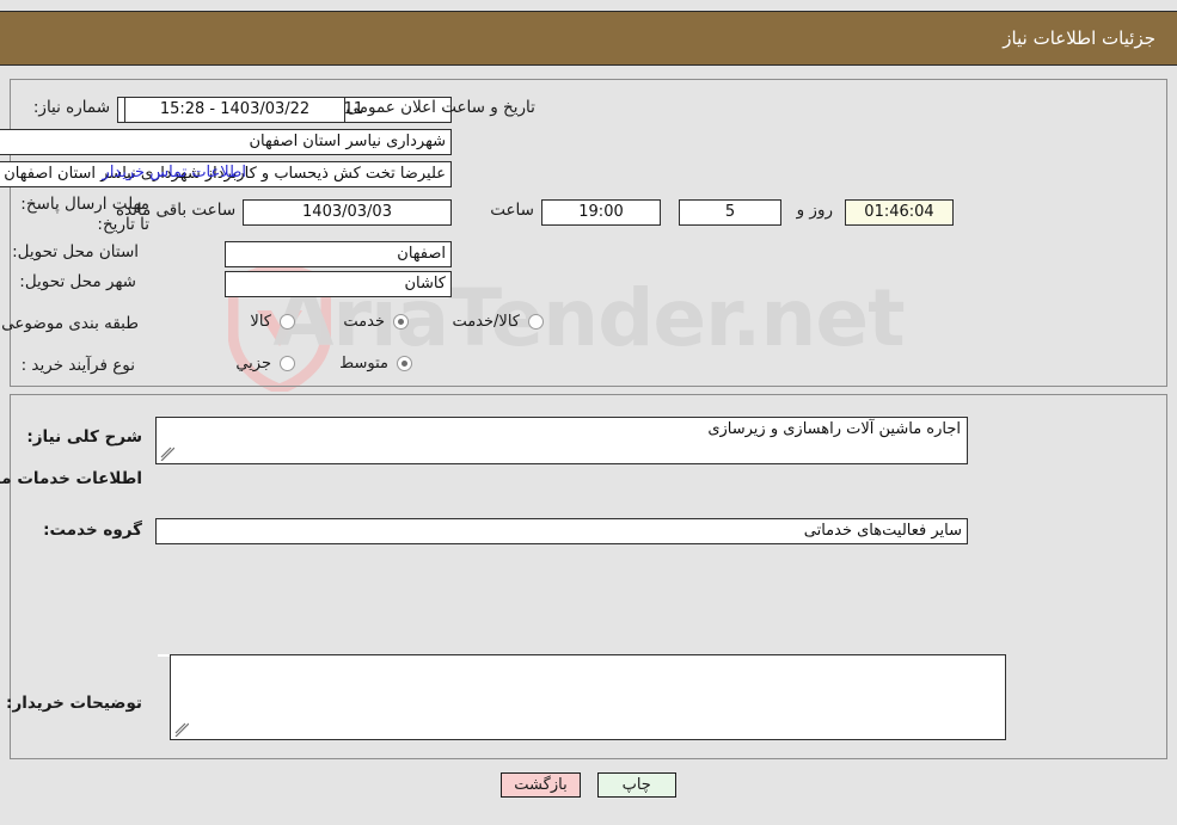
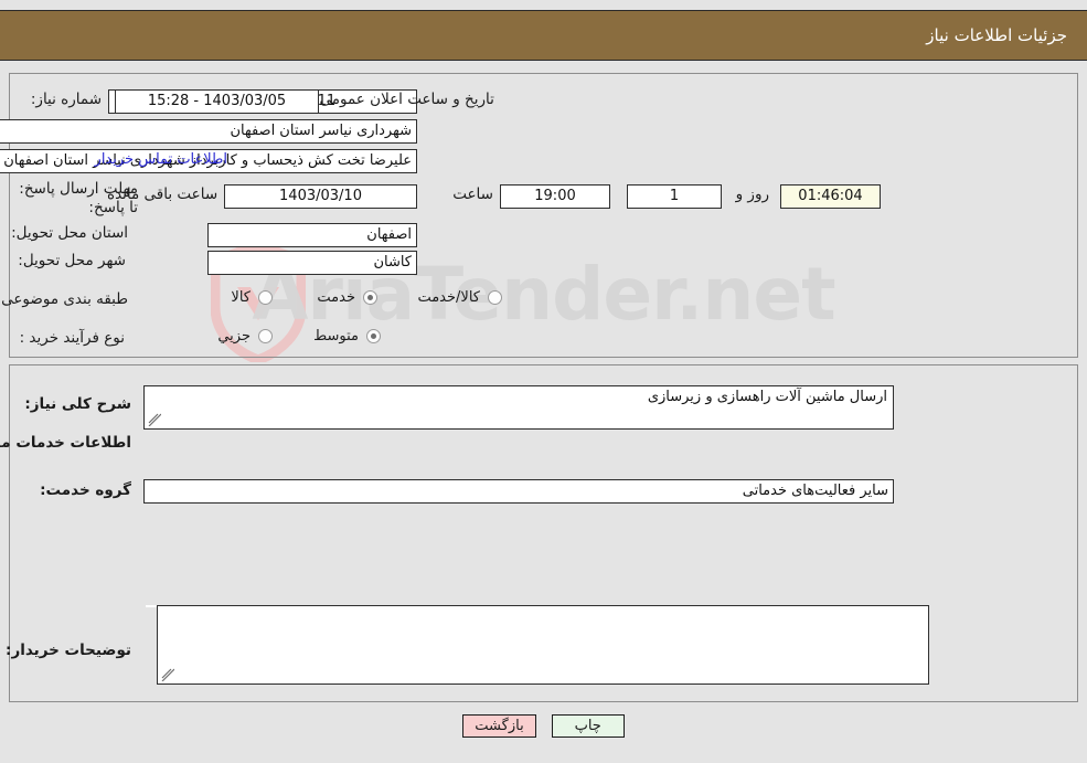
  AriaTender.net
  جزئیات اطلاعات نیاز
  شماره نیاز:
  تاریخ و ساعت اعلان عمومی
- 1403/03/22 - 15:28
+ 1403/03/05 - 15:28
  شهرداری نیاسر استان اصفهان
  علیرضا تخت کش ذیحساب و کاربرداز شهرداری نیاسر استان اصفهان
  اطلاعات تماس خریدار
- مهلت ارسال پاسخ: تا تاریخ:
+ مهلت ارسال پاسخ: تا پاسخ:
- 1403/03/03
+ 1403/03/10
  ساعت
  19:00
- 5
+ 1
  روز و
  01:46:04
  ساعت باقی مانده
  استان محل تحویل:
  اصفهان
  شهر محل تحویل:
  کاشان
  طبقه بندی موضوعی
  کالا
  خدمت
  کالا/خدمت
  نوع فرآیند خرید :
  جزیي
  متوسط
  شرح کلی نیاز:
- اجاره ماشین آلات راهسازی و زیرسازی
+ ارسال ماشین آلات راهسازی و زیرسازی
  گروه خدمت:
  سایر فعالیت‌های خدماتی
  توضیحات خریدار:
  بازگشت
  چاپ
